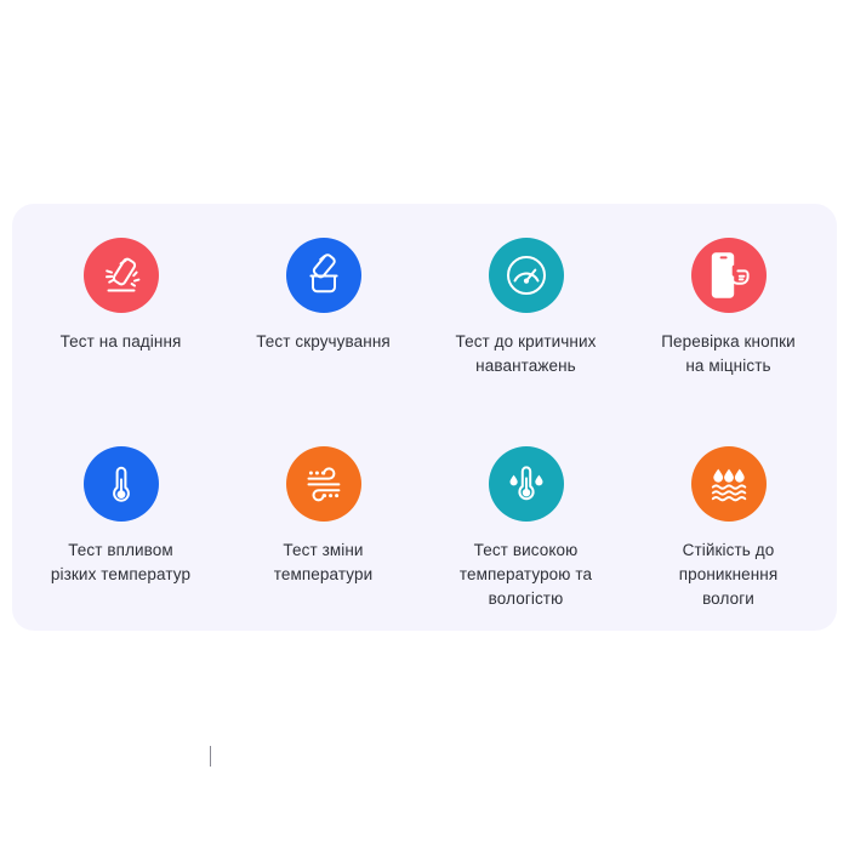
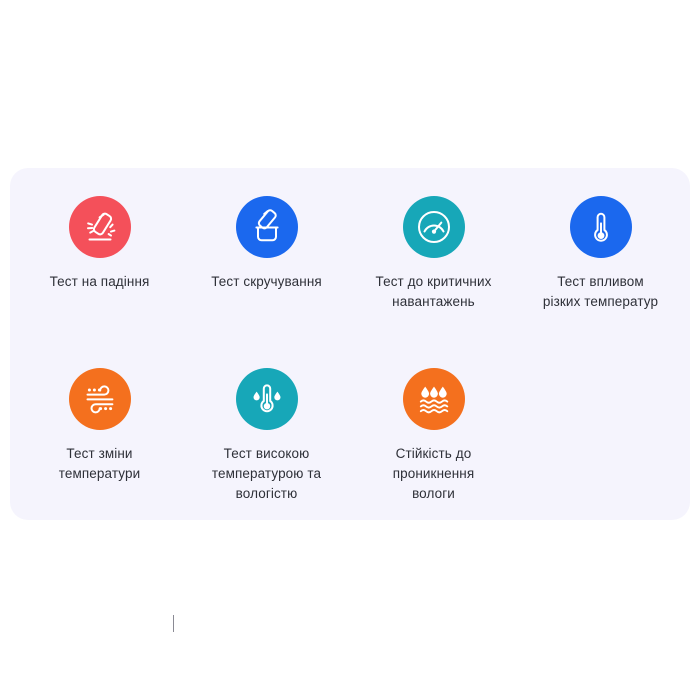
  Тест на падіння
  Тест скручування
  Тест до критичних
  навантажень
- Перевірка кнопки
- на міцність
  Тест впливом
  різких температур
  Тест зміни
  температури
  Тест високою
  температурою та
  вологістю
  Стійкість до
  проникнення
  вологи
